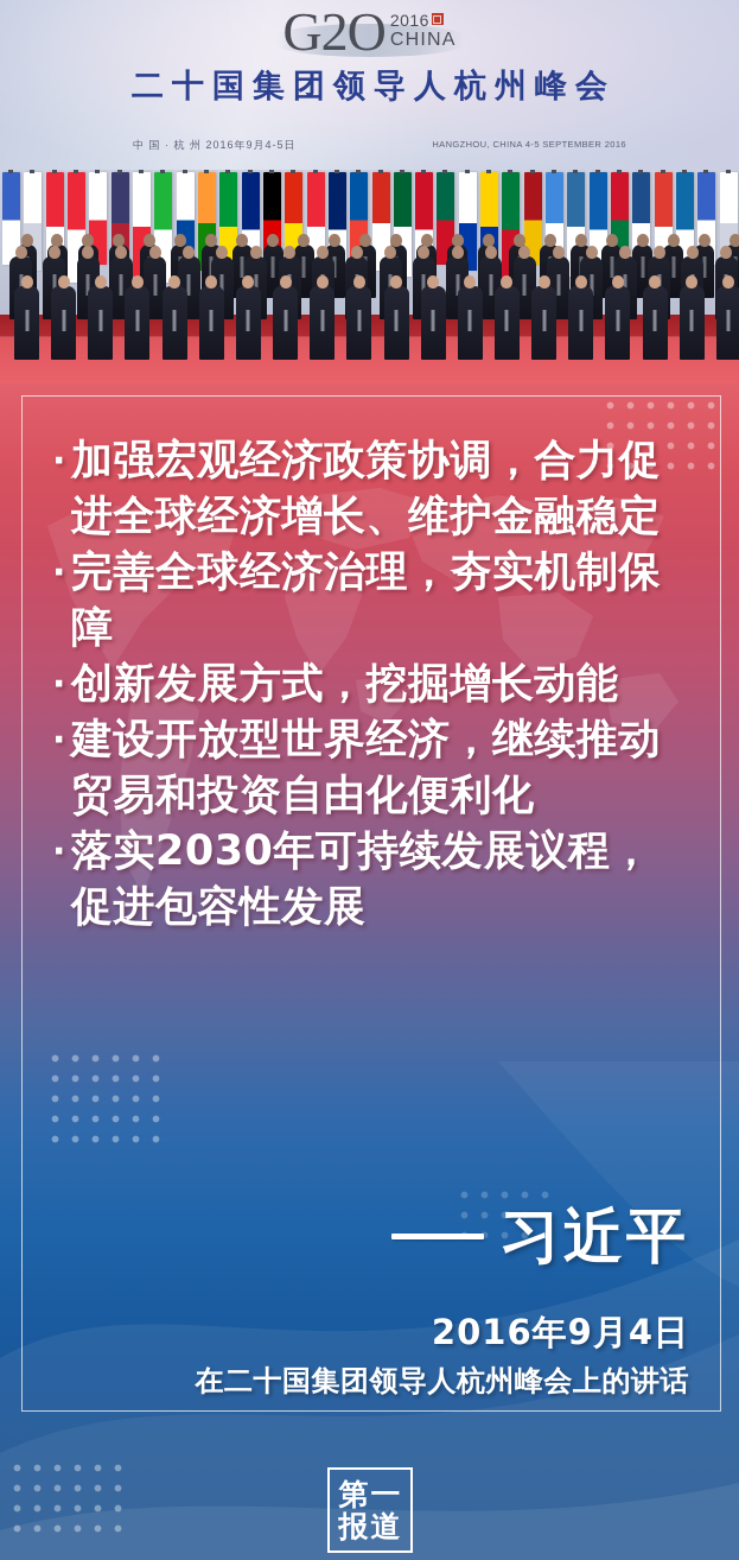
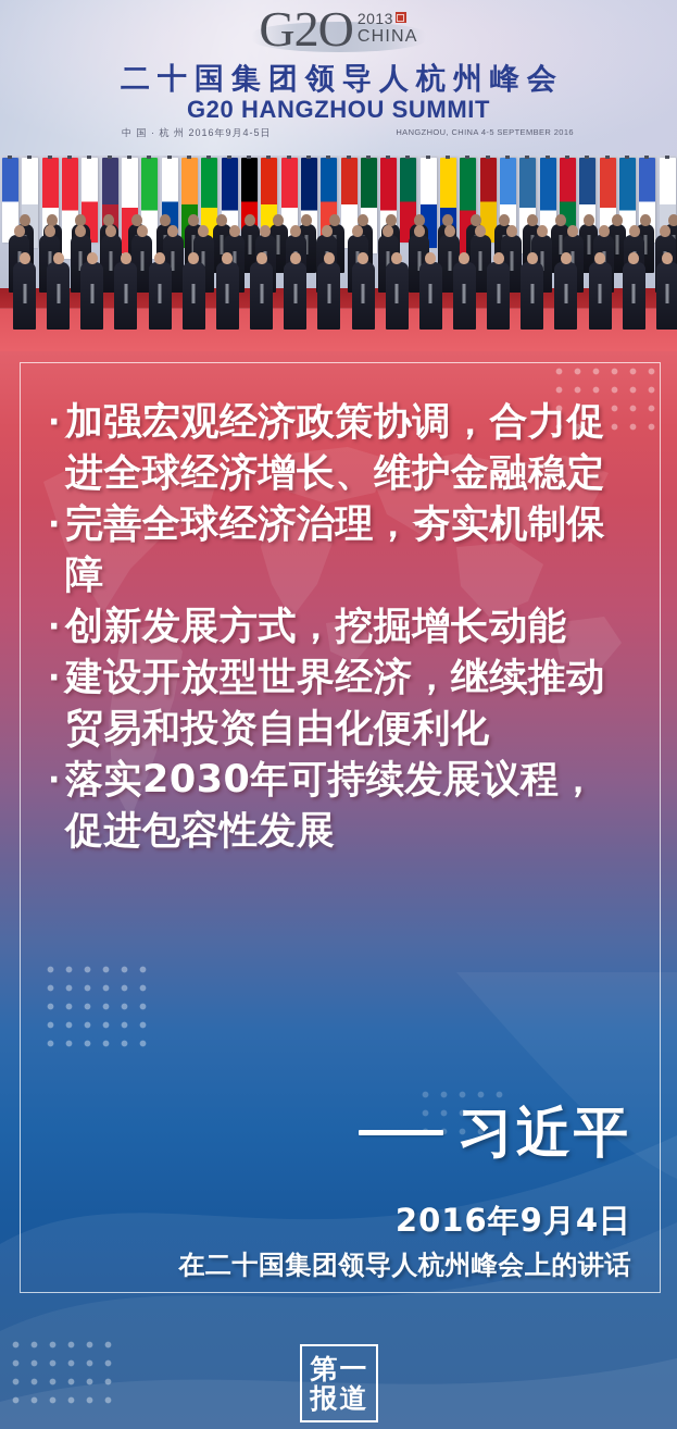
  G2O
- 2016
+ 2013
  CHINA
  二十国集团领导人杭州峰会
+ G20 HANGZHOU SUMMIT
  中 国 · 杭 州 2016年9月4-5日
  HANGZHOU, CHINA 4-5 SEPTEMBER 2016
  ·
  加强宏观经济政策协调，合力促进全球经济增长、维护金融稳定
  ·
  完善全球经济治理，夯实机制保障
  ·
  创新发展方式，挖掘增长动能
  ·
  建设开放型世界经济，继续推动贸易和投资自由化便利化
  ·
  落实2030年可持续发展议程，促进包容性发展
  习近平
  2016年9月4日
  在二十国集团领导人杭州峰会上的讲话
  第一
  报道
